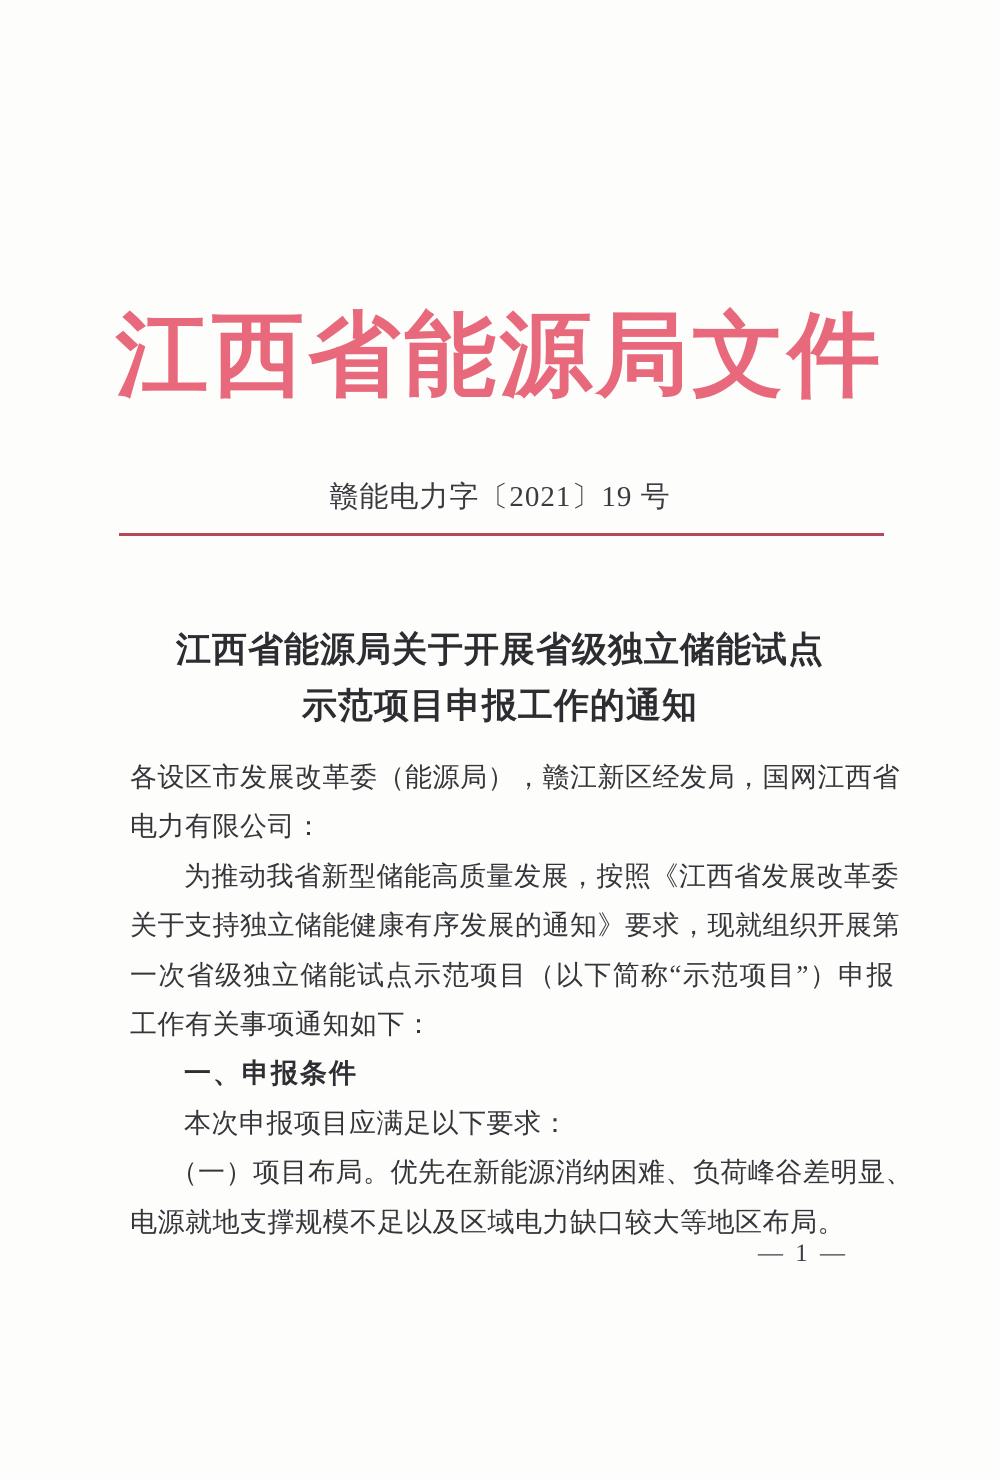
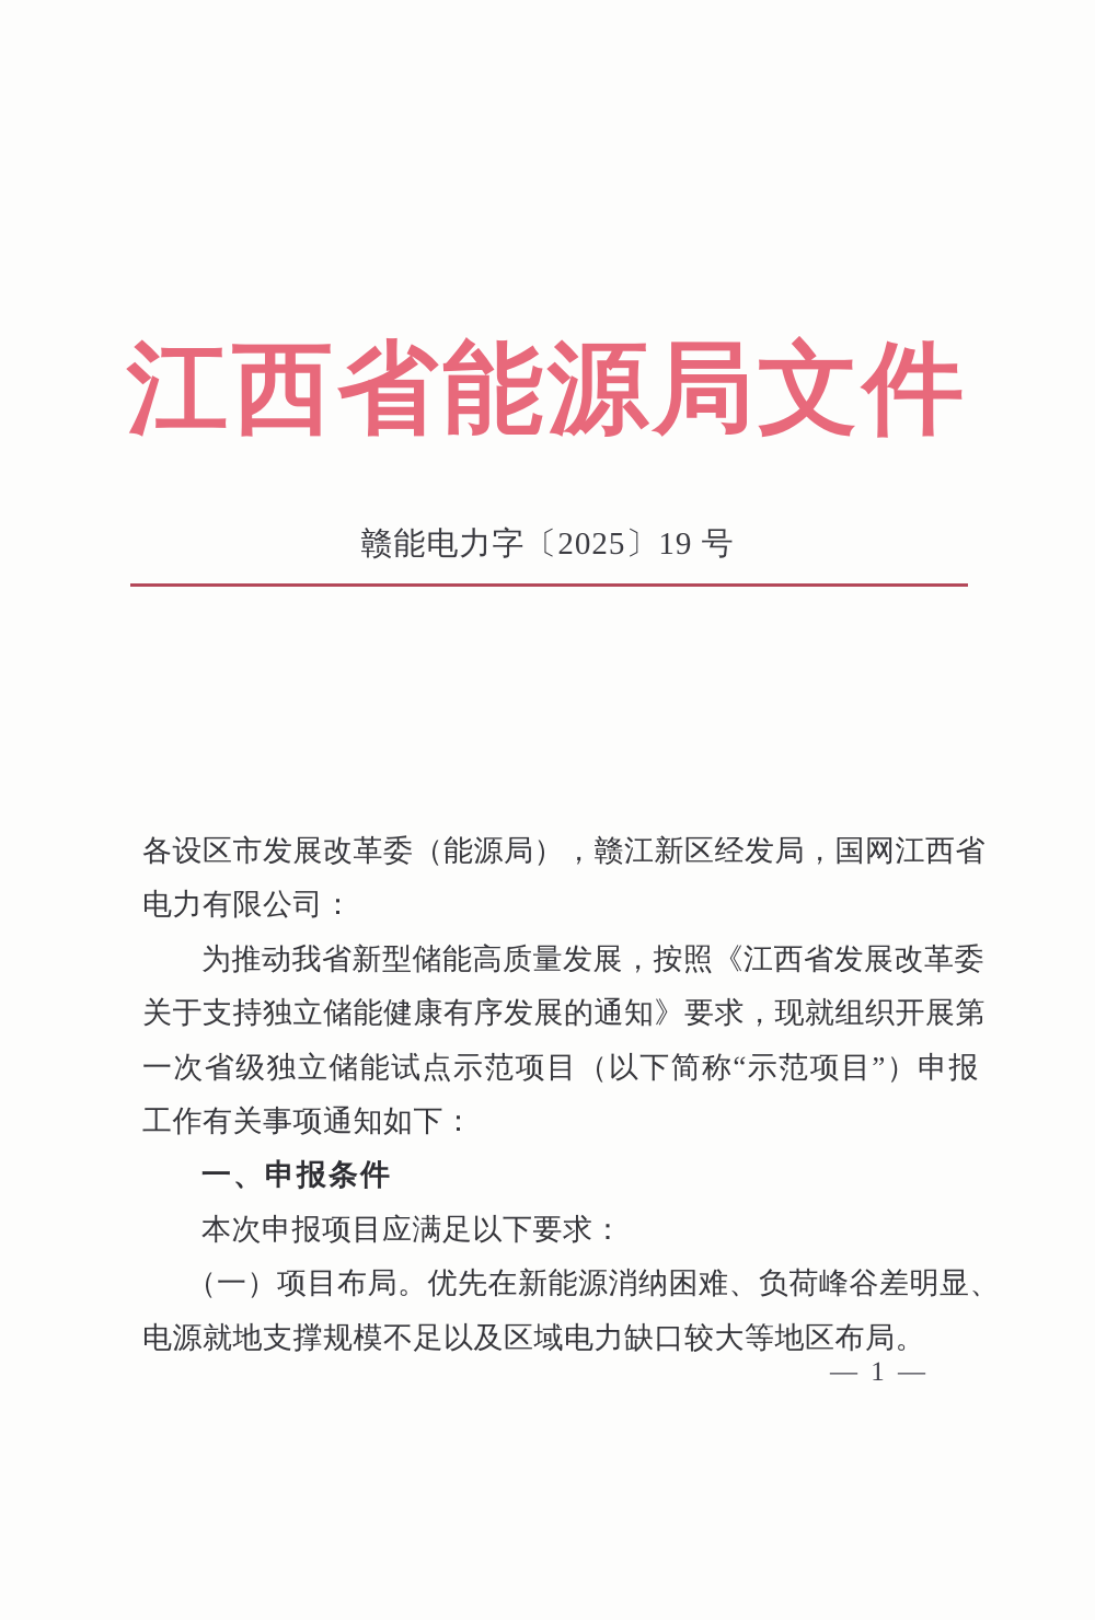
  江西省能源局文件
- 赣能电力字〔2021〕19 号
+ 赣能电力字〔2025〕19 号
- 江西省能源局关于开展省级独立储能试点
- 示范项目申报工作的通知
  各设区市发展改革委（能源局），赣江新区经发局，国网江西省
  电力有限公司：
  为推动我省新型储能高质量发展，按照《江西省发展改革委
  关于支持独立储能健康有序发展的通知》要求，现就组织开展第
  一次省级独立储能试点示范项目（以下简称“示范项目”）申报
  工作有关事项通知如下：
  一、申报条件
  本次申报项目应满足以下要求：
  （一）项目布局。优先在新能源消纳困难、负荷峰谷差明显、
  电源就地支撑规模不足以及区域电力缺口较大等地区布局。
  — 1 —
